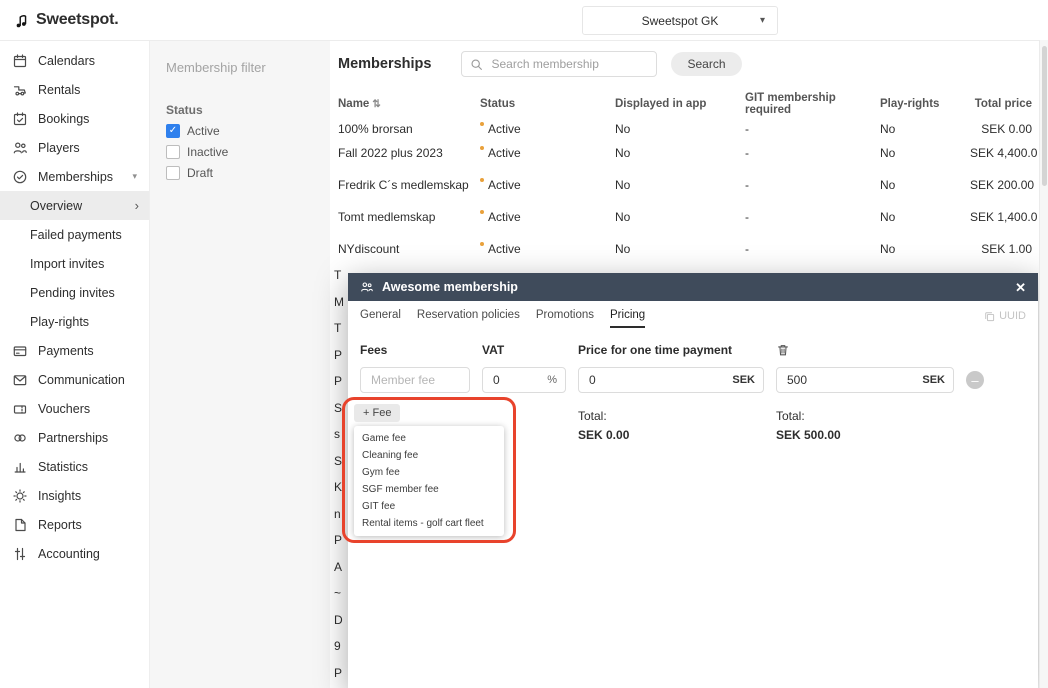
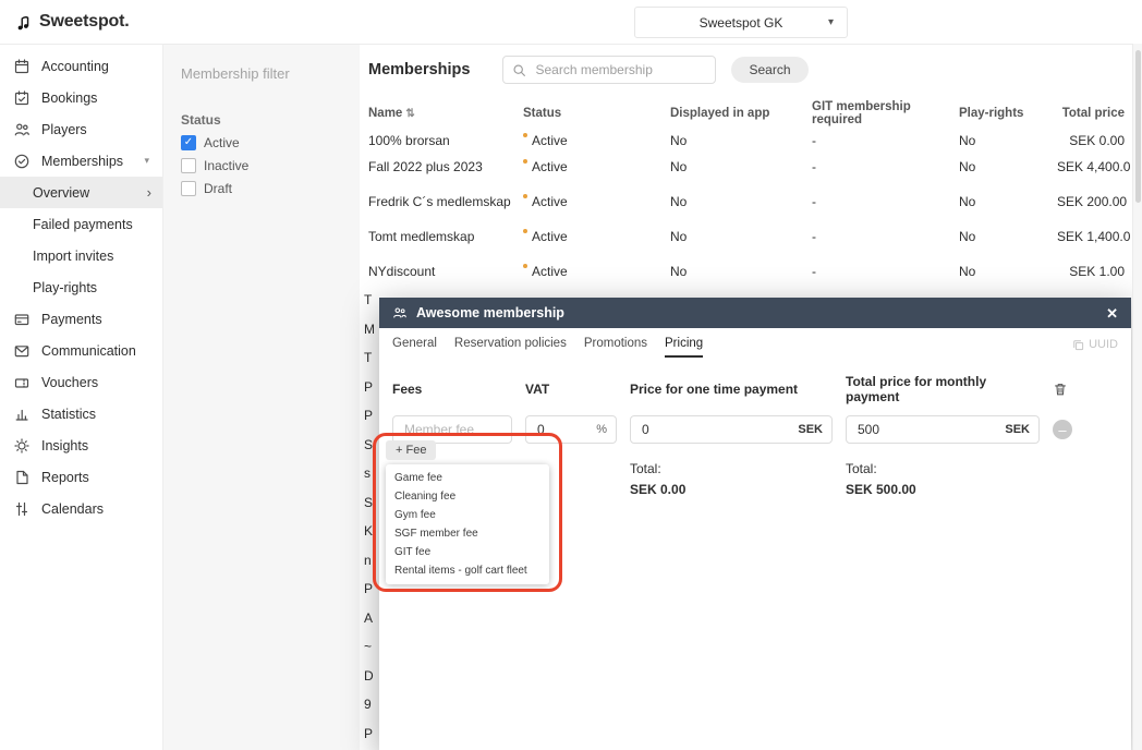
  Sweetspot.
  Sweetspot GK
  ▾
- Calendars
+ Accounting
- Rentals
  Bookings
  Players
  Memberships
  ▾
  Overview
  ›
  Failed payments
  Import invites
- Pending invites
  Play-rights
  Payments
  Communication
  Vouchers
- Partnerships
  Statistics
  Insights
  Reports
- Accounting
+ Calendars
  Membership filter
  Status
  ✓
  Active
  Inactive
  Draft
  Memberships
  Search membership
  Search
  Name ⇅
  Status
  Displayed in app
  GIT membership required
  Play-rights
  Total price
  100% brorsan
  Active
  No
  -
  No
  SEK 0.00
  Fall 2022 plus 2023
  Active
  No
  -
  No
  SEK 4,400.0
  Fredrik C´s medlemskap
  Active
  No
  -
  No
  SEK 200.00
  Tomt medlemskap
  Active
  No
  -
  No
  SEK 1,400.0
  NYdiscount
  Active
  No
  -
  No
  SEK 1.00
  T
  M
  T
  P
  P
  S
  s
  S
  K
  n
  P
  A
  ~
  D
  9
  P
  Awesome membership
  ✕
  General
  Reservation policies
  Promotions
  Pricing
  UUID
  Fees
  VAT
  Price for one time payment
+ Total price for monthly payment
  Member fee
  0
  %
  0
  SEK
  500
  SEK
  –
  Total:
  SEK 0.00
  Total:
  SEK 500.00
  + Fee
  Game fee
  Cleaning fee
  Gym fee
  SGF member fee
  GIT fee
  Rental items - golf cart fleet
